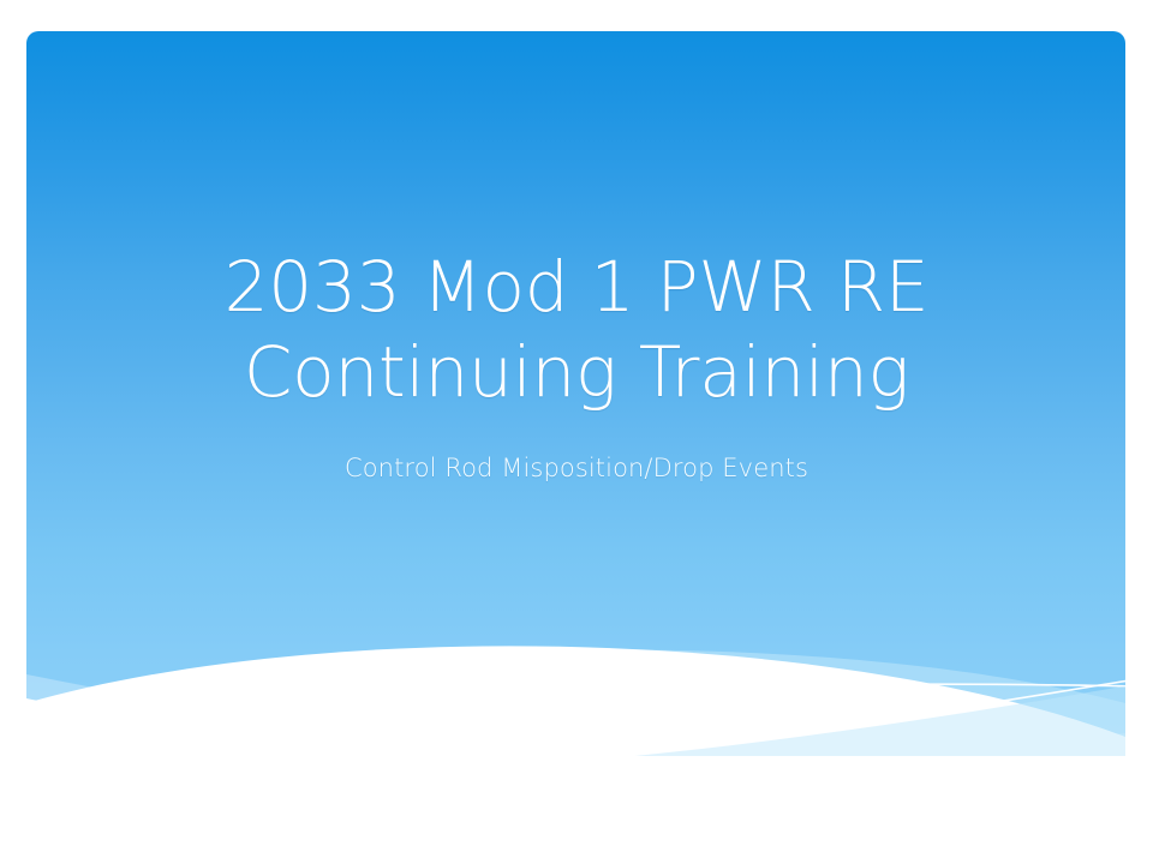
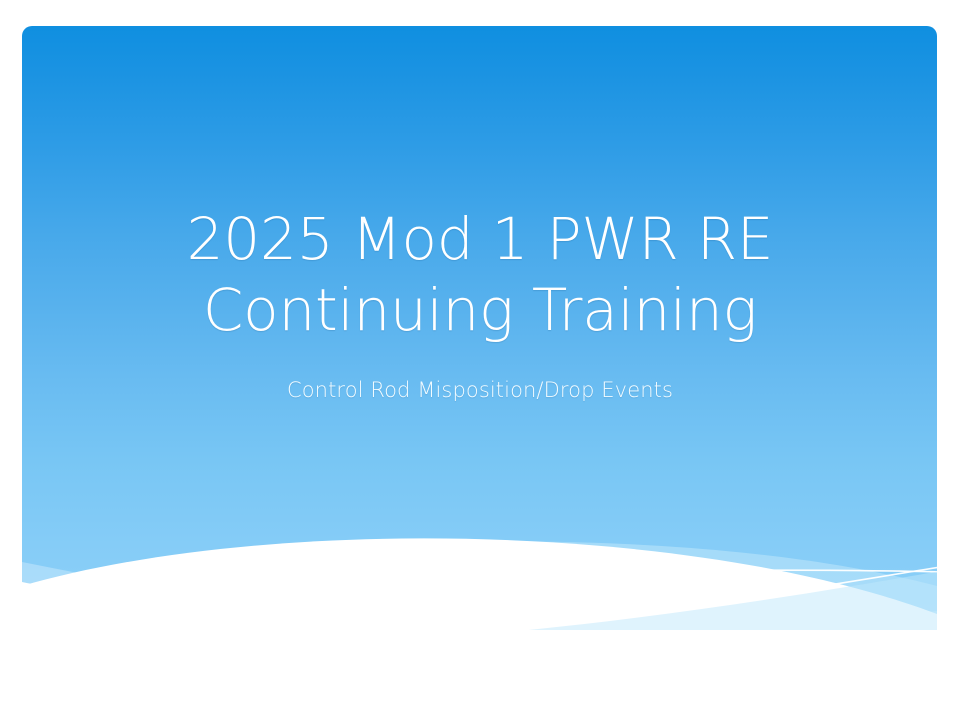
- 2033 Mod 1 PWR RE Continuing Training
+ 2025 Mod 1 PWR RE Continuing Training
  Control Rod Misposition/Drop Events
